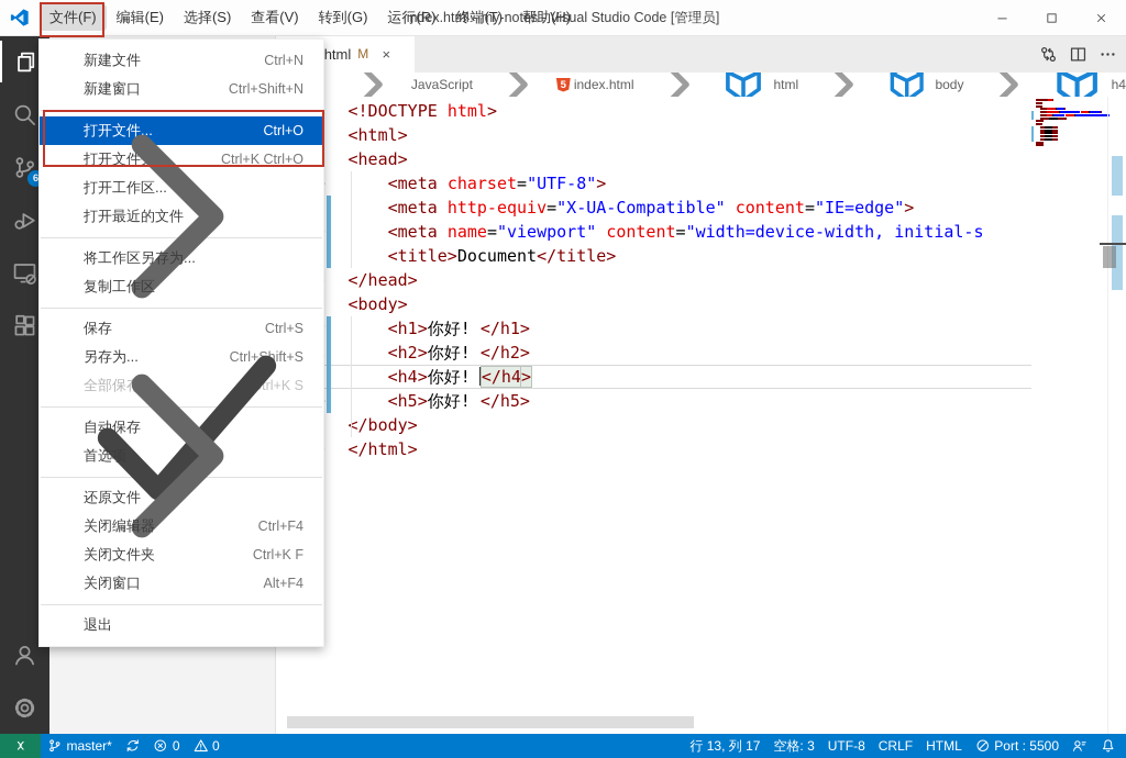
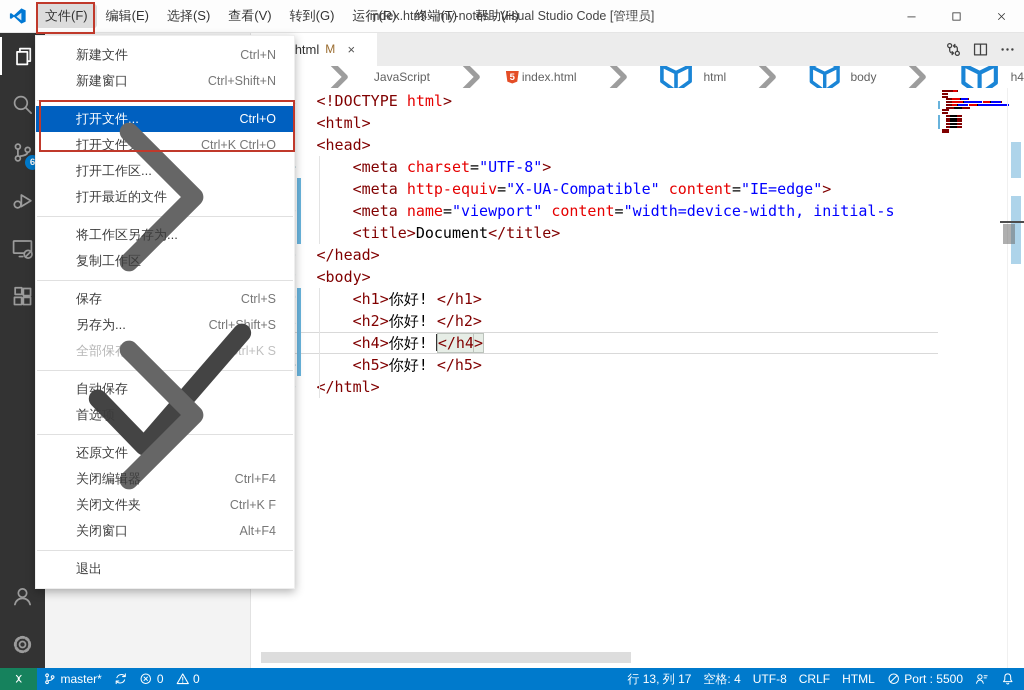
  文件(F)
  编辑(E)
  选择(S)
  查看(V)
  转到(G)
  运行(R)
  终端(T)
  帮助(H)
  index.html - my-notes - Visual Studio Code [管理员]
  6
  M
  ×
  JavaScript
  5
  index.html
  html
  body
  h4
  <!DOCTYPE html>
  <html>
  <head>
  <meta charset="UTF-8">
  <meta http-equiv="X-UA-Compatible" content="IE=edge">
  <meta name="viewport" content="width=device-width, initial-s
  <title>Document</title>
  </head>
  <body>
  <h1>你好! </h1>
  <h2>你好! </h2>
  <h4>你好! </h4>
  <h5>你好! </h5>
- </body>
  </html>
  master*
  0
  0
  行 13, 列 17
- 空格: 3
+ 空格: 4
  UTF-8
  CRLF
  HTML
  Port : 5500
  新建文件
  Ctrl+N
  新建窗口
  Ctrl+Shift+N
  打开文件...
  Ctrl+O
  Ctrl+K Ctrl+O
  打开工作区...
  打开最近的文件
  将工作区另存为...
  复制工作区
  保存
  Ctrl+S
  另存为...
  Ctrl+ift+S
  全部保
  trl+K S
  自动保存
  首选项
  还原文件
  关闭编辑器
  Ctrl+F4
  关闭文件夹
  Ctrl+K F
  关闭窗口
  Alt+F4
  退出
